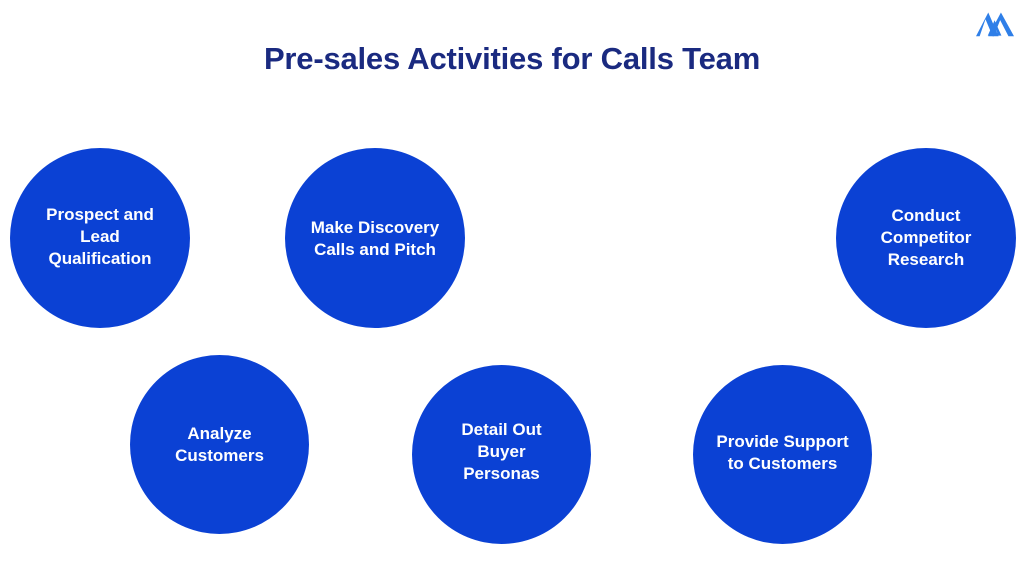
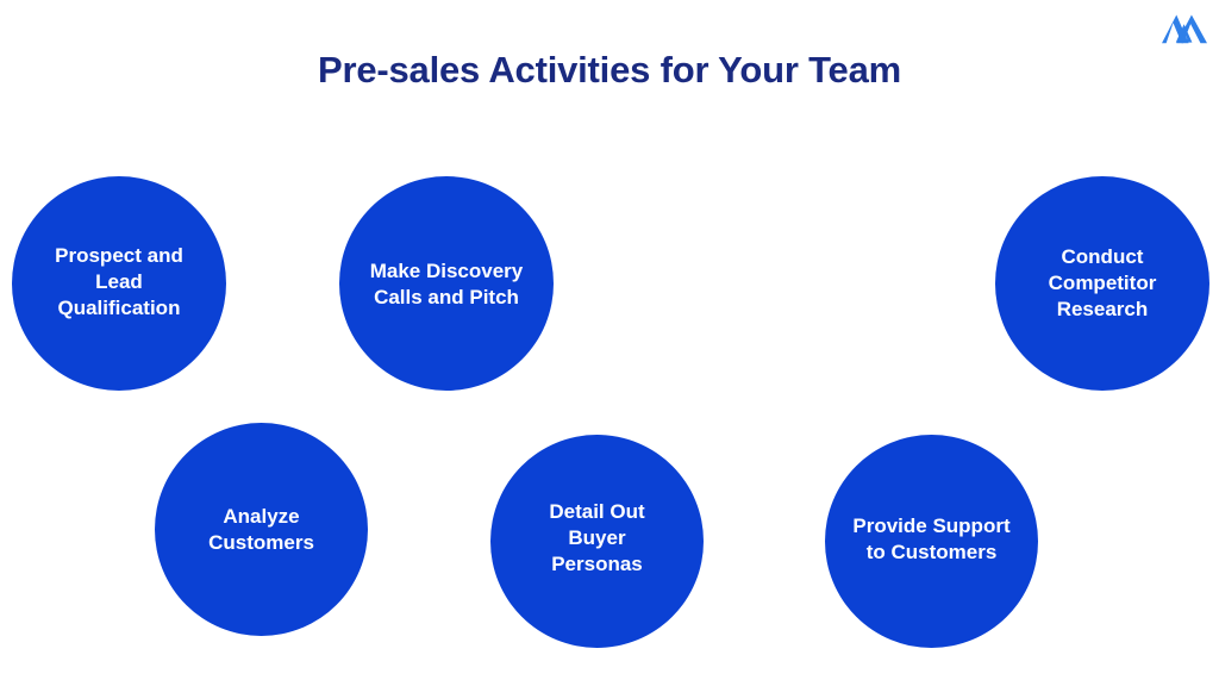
- Pre-sales Activities for Calls Team
+ Pre-sales Activities for Your Team
  Prospect and
  Lead
  Qualification
  Make Discovery
  Calls and Pitch
  Conduct
  Competitor
  Research
  Analyze
  Customers
  Detail Out
  Buyer
  Personas
  Provide Support
  to Customers
